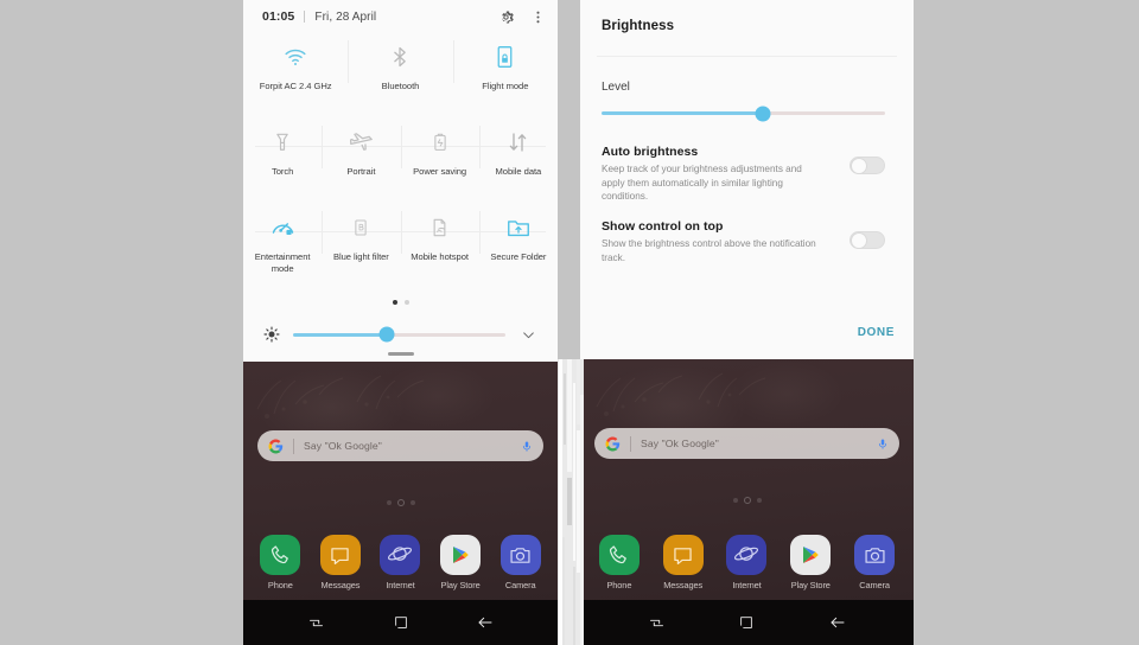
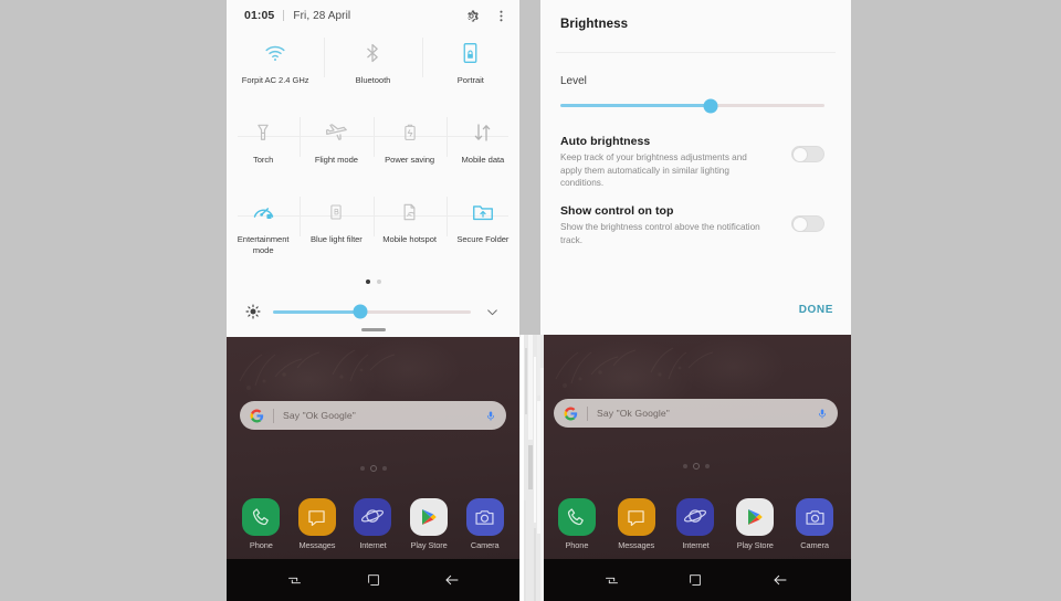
  01:05
  Fri, 28 April
  Forpit AC 2.4 GHz
  Bluetooth
- Flight mode
+ Portrait
  Torch
- Portrait
+ Flight mode
  Power saving
  Mobile data
  Entertainment mode
  Blue light filter
  Mobile hotspot
  Secure Folder
  Say "Ok Google"
  Phone
  Messages
  Internet
  Play Store
  Camera
  Brightness
  Level
  Auto brightness
  Keep track of your brightness adjustments and apply them automatically in similar lighting conditions.
  Show control on top
  Show the brightness control above the notification track.
  DONE
  Say "Ok Google"
  Phone
  Messages
  Internet
  Play Store
  Camera
